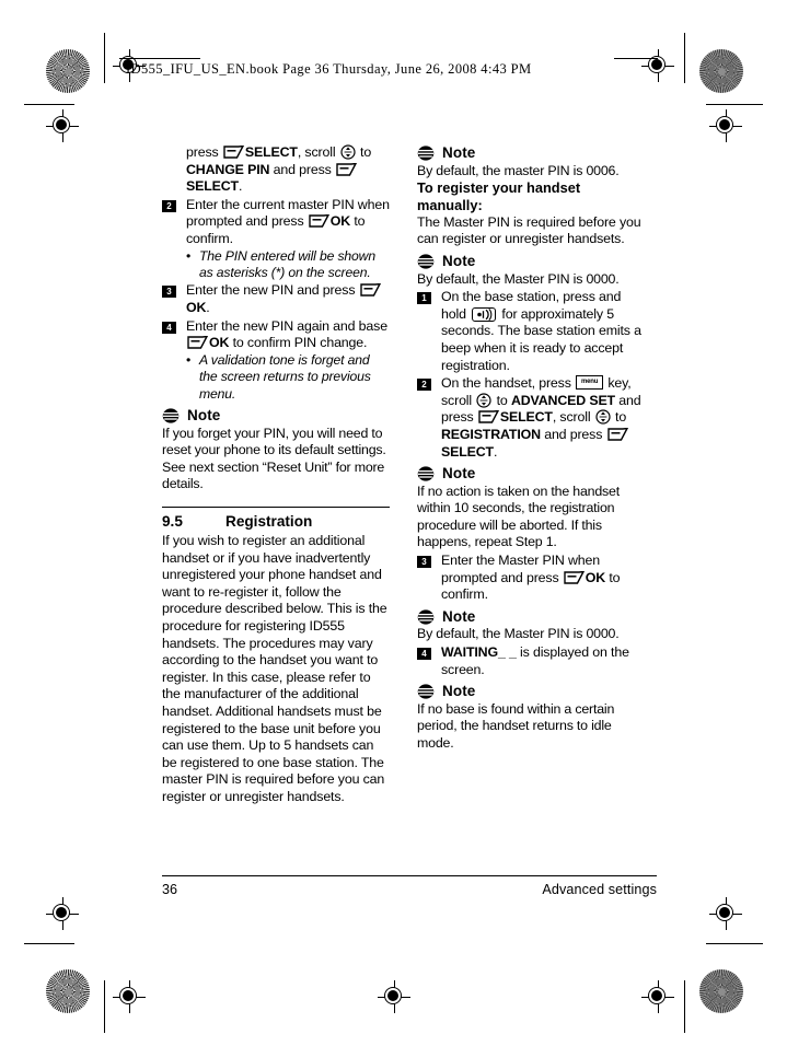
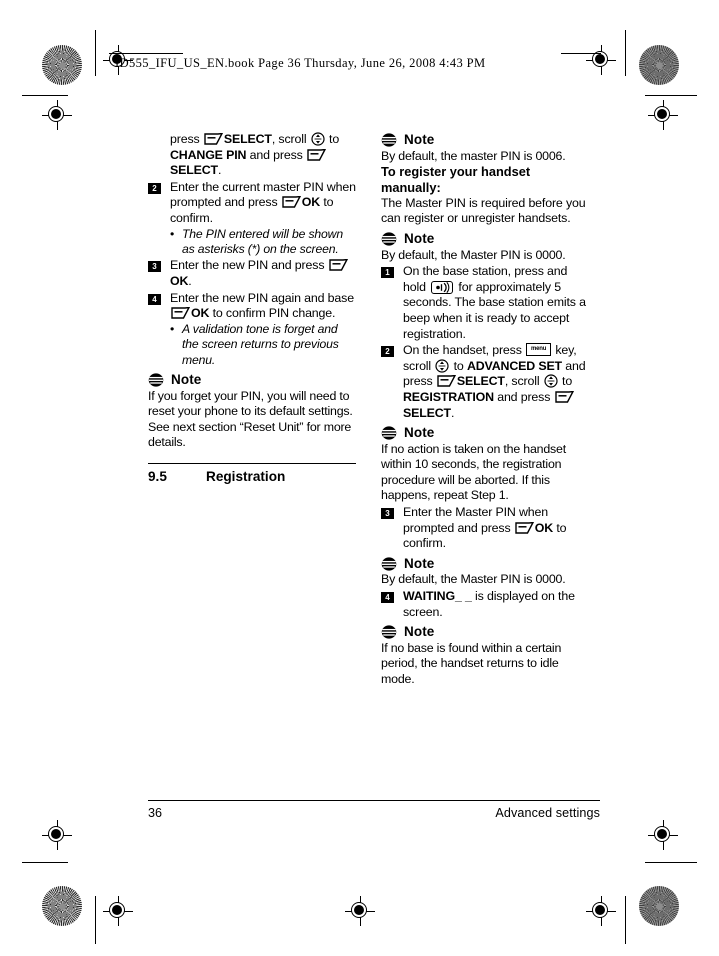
  ID555_IFU_US_EN.book Page 36 Thursday, June 26, 2008 4:43 PM
  press SELECT, scroll to CHANGE PIN and press SELECT.
  2
  Enter the current master PIN when prompted and press OK to confirm.
  •
  The PIN entered will be shown as asterisks (*) on the screen.
  3
  Enter the new PIN and press OK.
  4
  Enter the new PIN again and base OK to confirm PIN change.
  •
  A validation tone is forget and the screen returns to previous menu.
  Note
  If you forget your PIN, you will need to reset your phone to its default settings. See next section “Reset Unit” for more details.
  9.5
  Registration
- If you wish to register an additional handset or if you have inadvertently unregistered your phone handset and want to re-register it, follow the procedure described below. This is the procedure for registering ID555 handsets. The procedures may vary according to the handset you want to register. In this case, please refer to the manufacturer of the additional handset. Additional handsets must be registered to the base unit before you can use them. Up to 5 handsets can be registered to one base station. The master PIN is required before you can register or unregister handsets.
  Note
  By default, the master PIN is 0006.
  To register your handset manually:
  The Master PIN is required before you can register or unregister handsets.
  Note
  By default, the Master PIN is 0000.
  1
  On the base station, press and hold for approximately 5 seconds. The base station emits a beep when it is ready to accept registration.
  2
  On the handset, press
  key, scroll to ADVANCED SET and press SELECT, scroll to REGISTRATION and press SELECT.
  Note
  If no action is taken on the handset within 10 seconds, the registration procedure will be aborted. If this happens, repeat Step 1.
  3
  Enter the Master PIN when prompted and press OK to confirm.
  Note
  By default, the Master PIN is 0000.
  4
  WAITING_ _ is displayed on the screen.
  Note
  If no base is found within a certain period, the handset returns to idle mode.
  36
  Advanced settings
